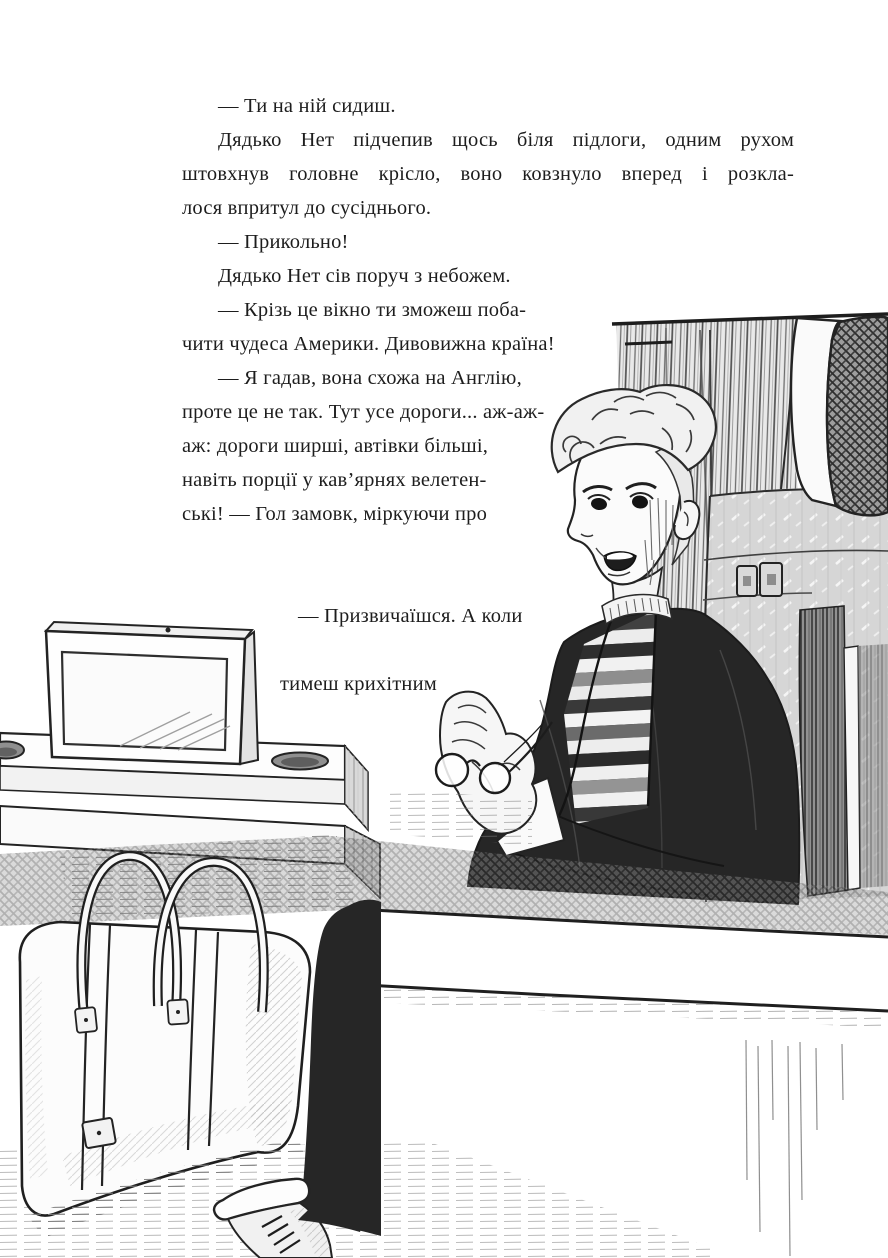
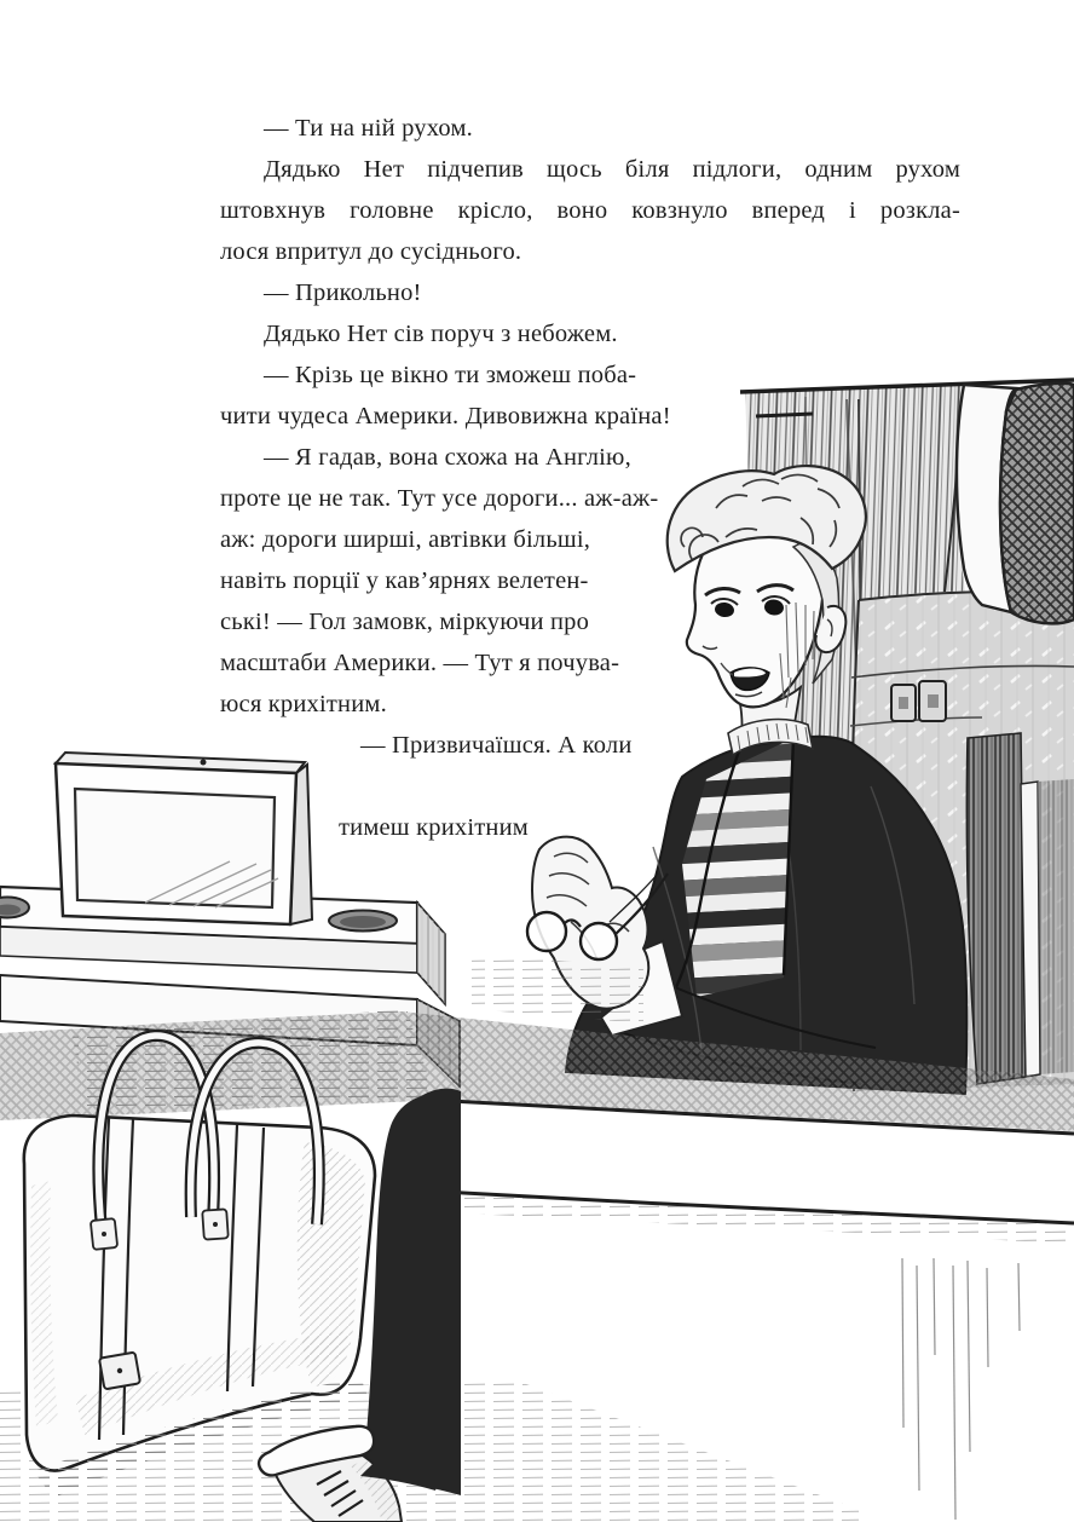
- — Ти на ній сидиш.
+ — Ти на ній рухом.
  Дядько Нет підчепив щось біля підлоги, одним рухом
  штовхнув головне крісло, воно ковзнуло вперед і розкла-
  лося впритул до сусіднього.
  — Прикольно!
  Дядько Нет сів поруч з небожем.
  — Крізь це вікно ти зможеш поба-
  чити чудеса Америки. Дивовижна країна!
  — Я гадав, вона схожа на Англію,
  проте це не так. Тут усе дороги... аж-аж-
  аж: дороги ширші, автівки більші,
  навіть порції у кав’ярнях велетен-
  ські! — Гол замовк, міркуючи про
+ масштаби Америки. — Тут я почува-
+ юся крихітним.
  — Призвичаїшся. А коли
  тимеш крихітним
